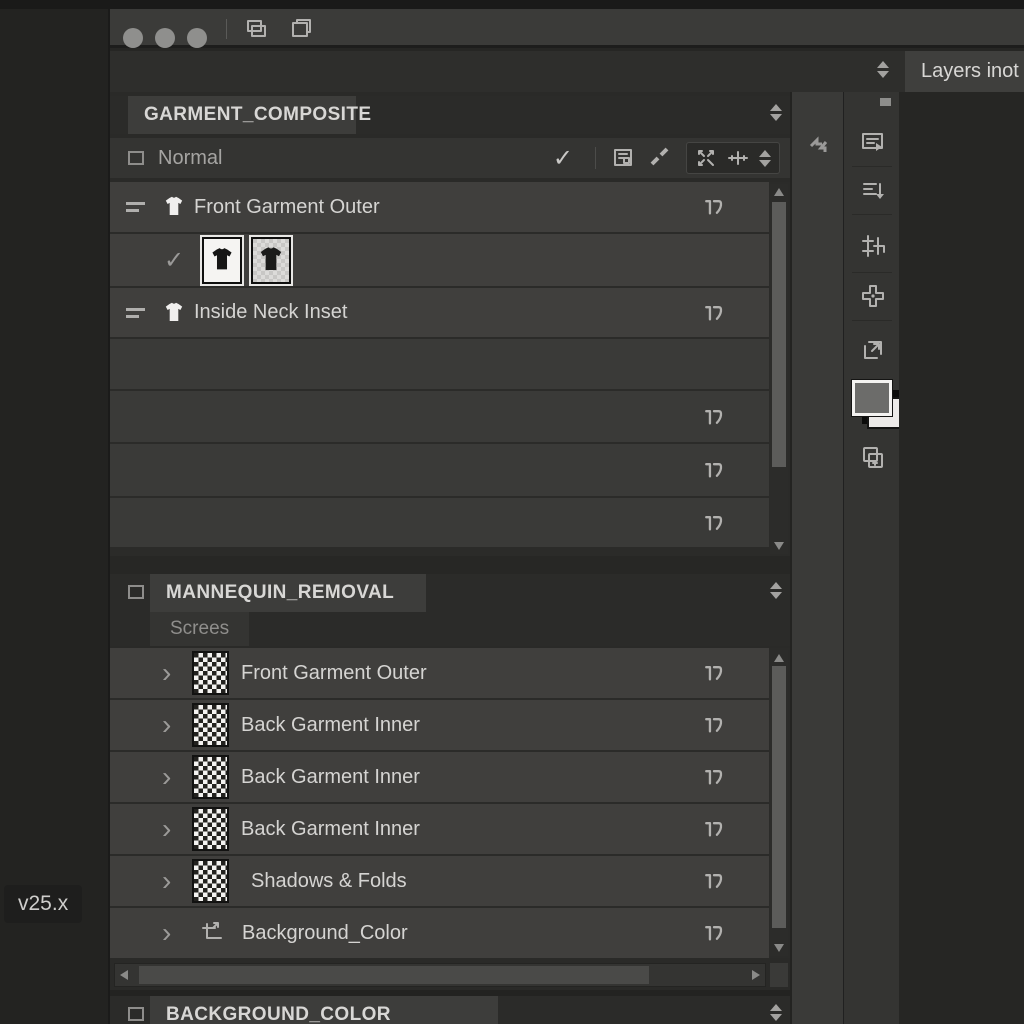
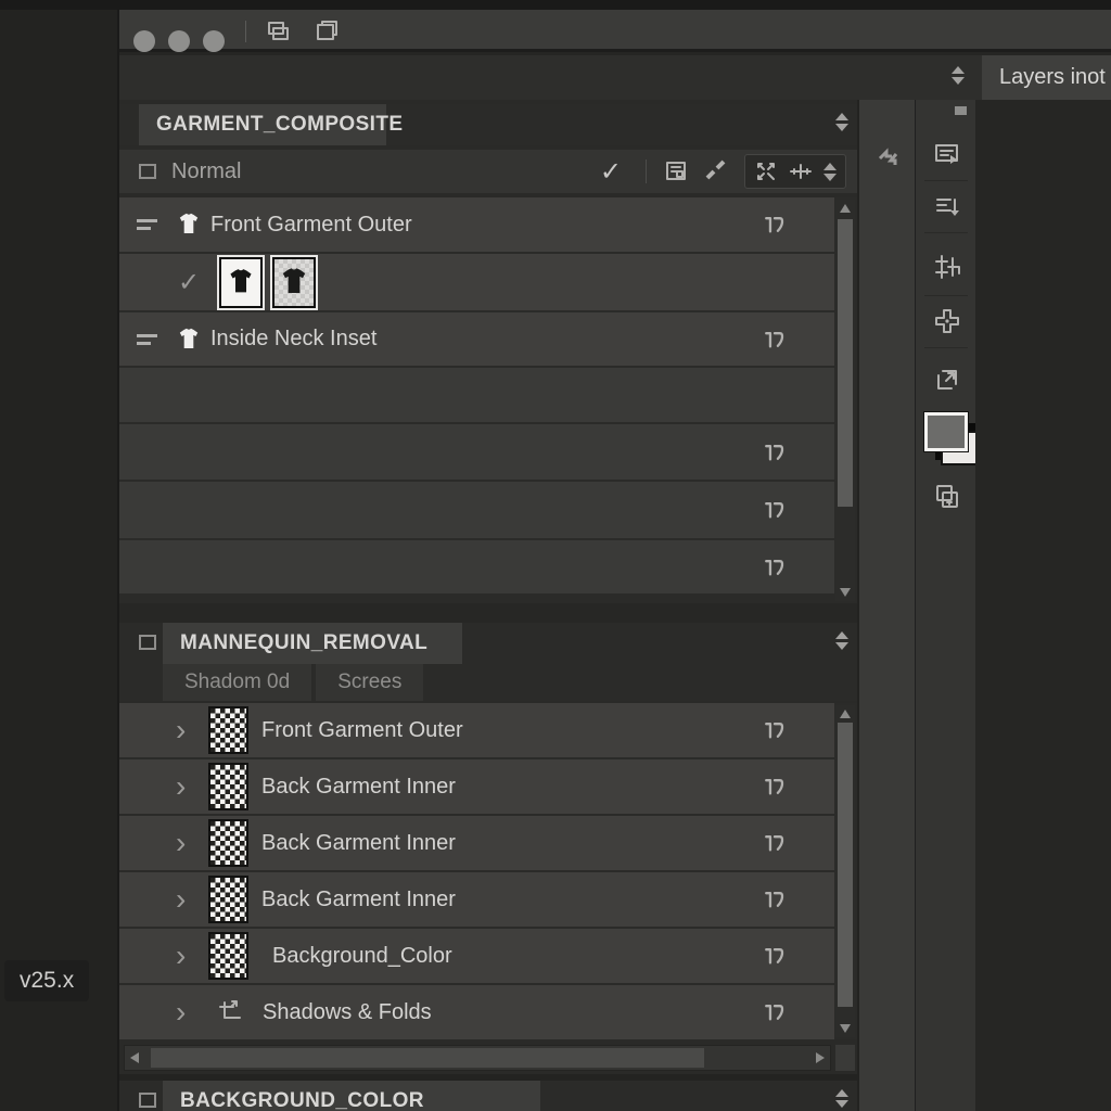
  v25.x
  Layers inot
  GARMENT_COMPOSITE
  Normal
  ✓
  Front Garment Outer
  ✓
  Inside Neck Inset
  MANNEQUIN_REMOVAL
+ Shadom 0d
  Screes
  ›
  Front Garment Outer
  ›
  Back Garment Inner
  ›
  Back Garment Inner
  ›
  Back Garment Inner
  ›
- Shadows & Folds
+ Background_Color
  ›
- Background_Color
+ Shadows & Folds
  BACKGROUND_COLOR
